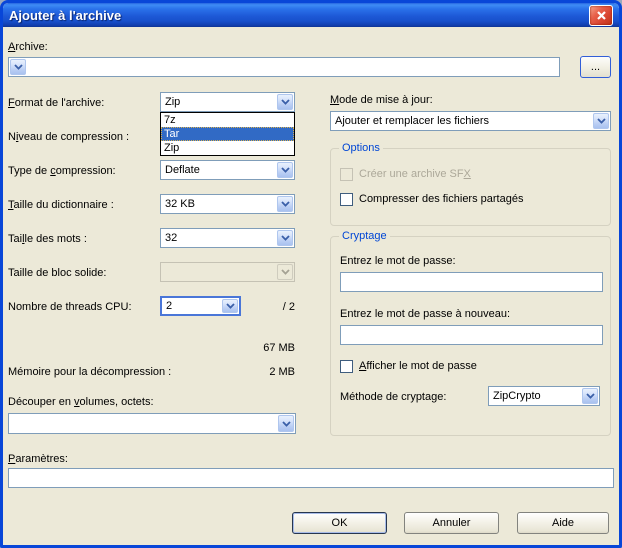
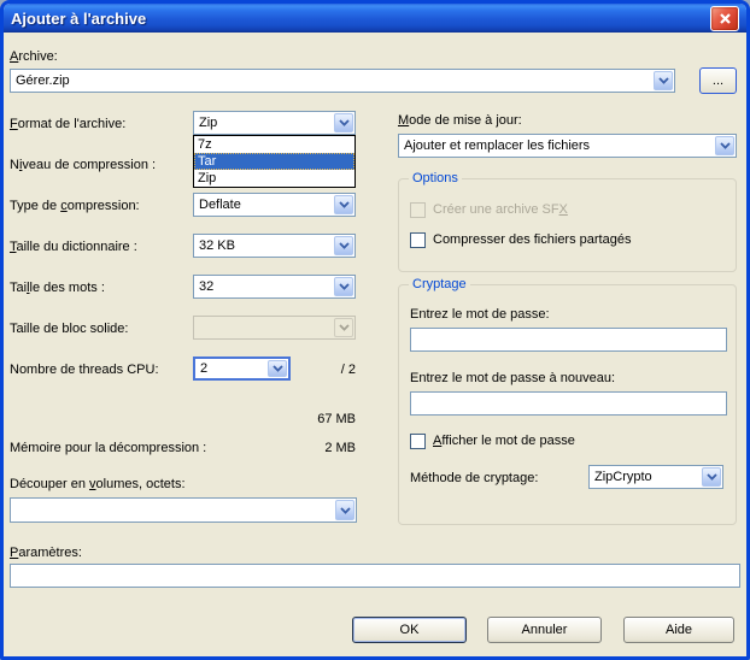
  Ajouter à l'archive
  Archive:
+ Gérer.zip
  ...
  Format de l'archive:
  Zip
  Niveau de compression :
  7z
  Tar
  Zip
  Type de compression:
  Deflate
  Taille du dictionnaire :
  32 KB
  Taille des mots :
  32
  Taille de bloc solide:
  Nombre de threads CPU:
  2
  / 2
  67 MB
  Mémoire pour la décompression :
  2 MB
  Découper en volumes, octets:
  Mode de mise à jour:
  Ajouter et remplacer les fichiers
  Options
  Créer une archive SFX
  Compresser des fichiers partagés
  Cryptage
  Entrez le mot de passe:
  Entrez le mot de passe à nouveau:
  Afficher le mot de passe
  Méthode de cryptage:
  ZipCrypto
  Paramètres:
  OK
  Annuler
  Aide
